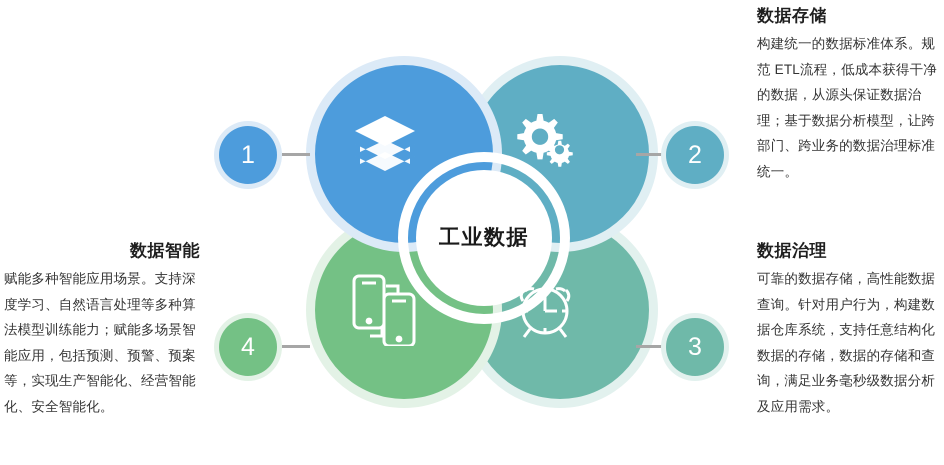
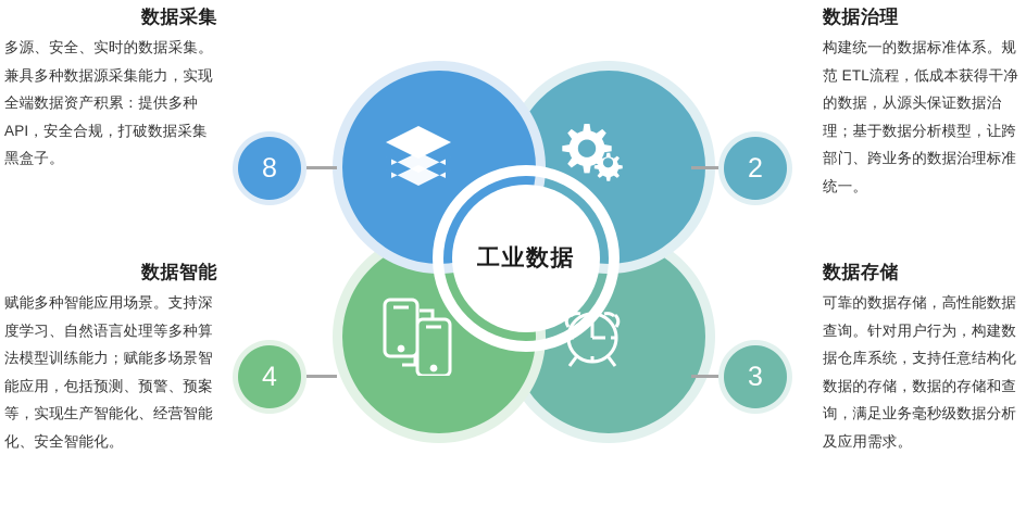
+ 数据采集
+ 多源、安全、实时的数据采集。兼具多种数据源采集能力，实现全端数据资产积累：提供多种 API，安全合规，打破数据采集黑盒子。
  数据智能
  赋能多种智能应用场景。支持深度学习、自然语言处理等多种算法模型训练能力；赋能多场景智能应用，包括预测、预警、预案等，实现生产智能化、经营智能化、安全智能化。
- 数据存储
+ 数据治理
  构建统一的数据标准体系。规范 ETL流程，低成本获得干净的数据，从源头保证数据治理；基于数据分析模型，让跨部门、跨业务的数据治理标准统一。
- 数据治理
+ 数据存储
  可靠的数据存储，高性能数据查询。针对用户行为，构建数据仓库系统，支持任意结构化数据的存储，数据的存储和查询，满足业务毫秒级数据分析及应用需求。
- 1
+ 8
  2
  3
  4
  工业数据
